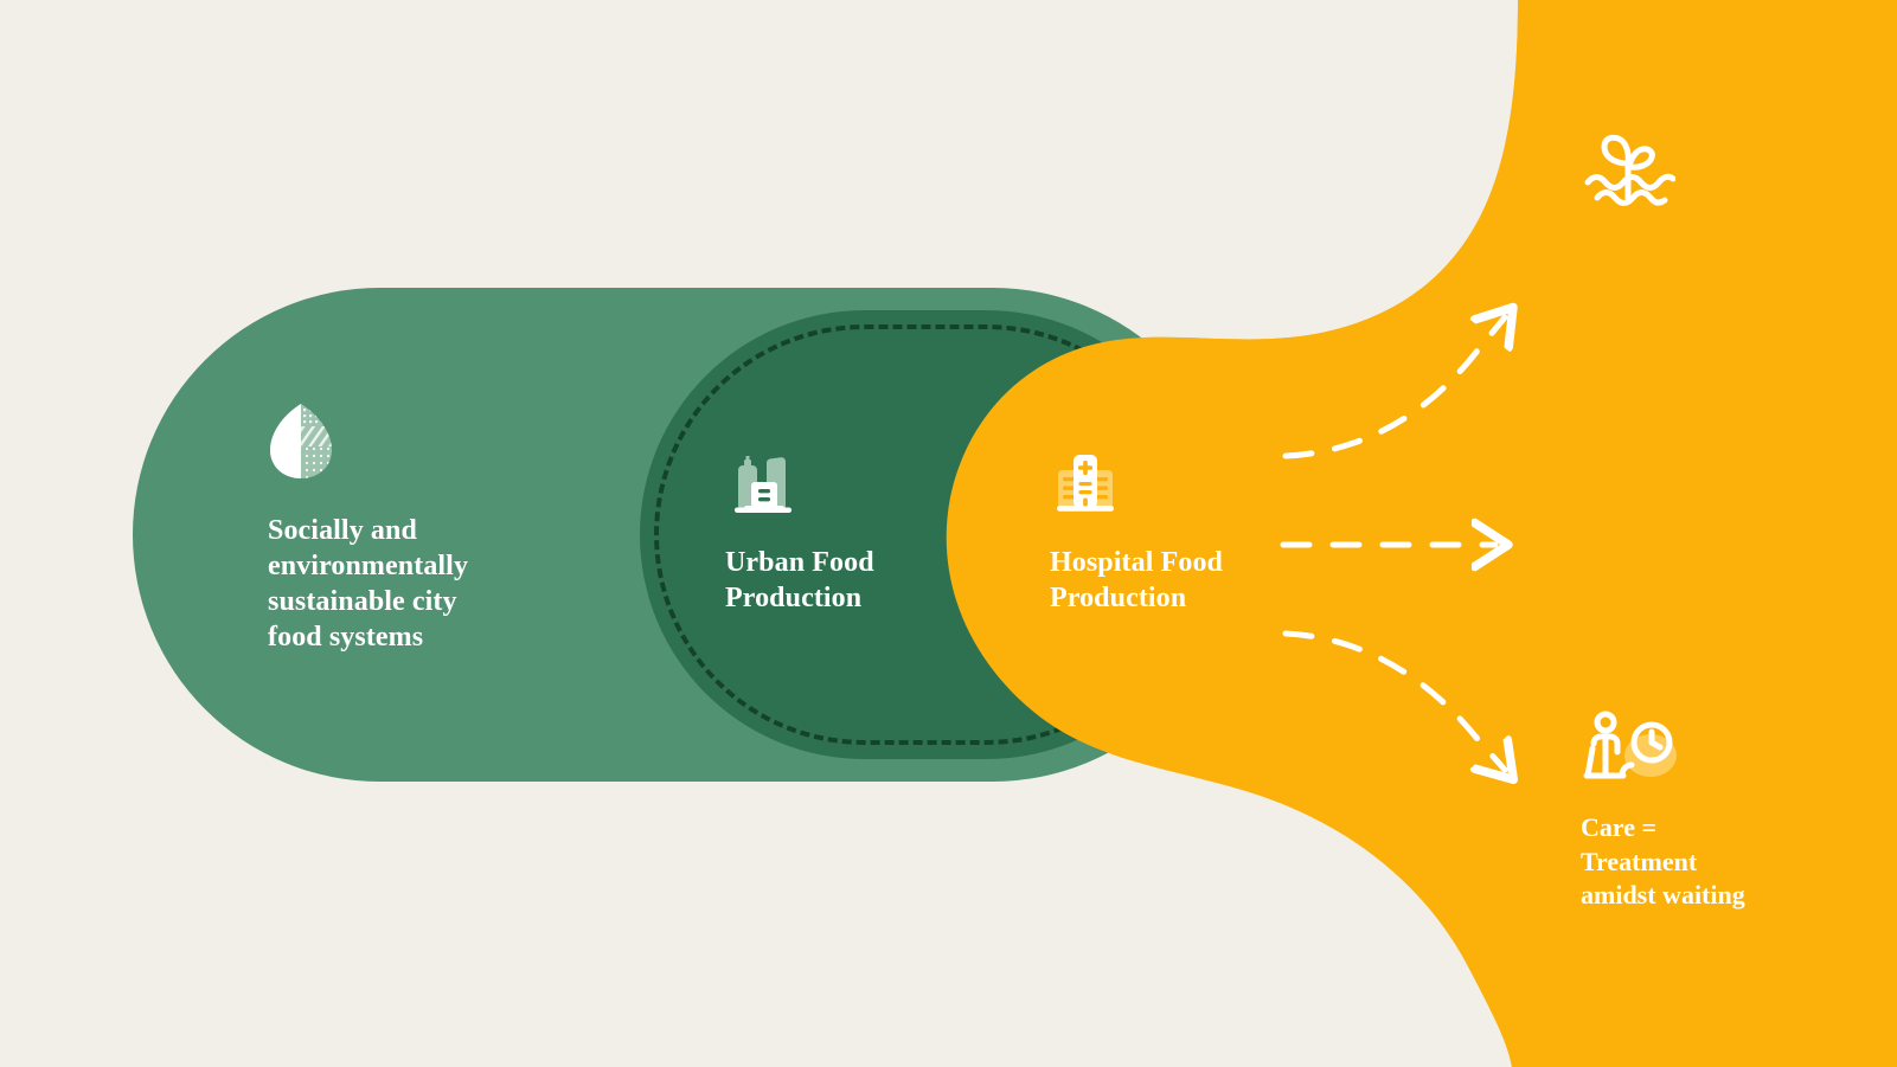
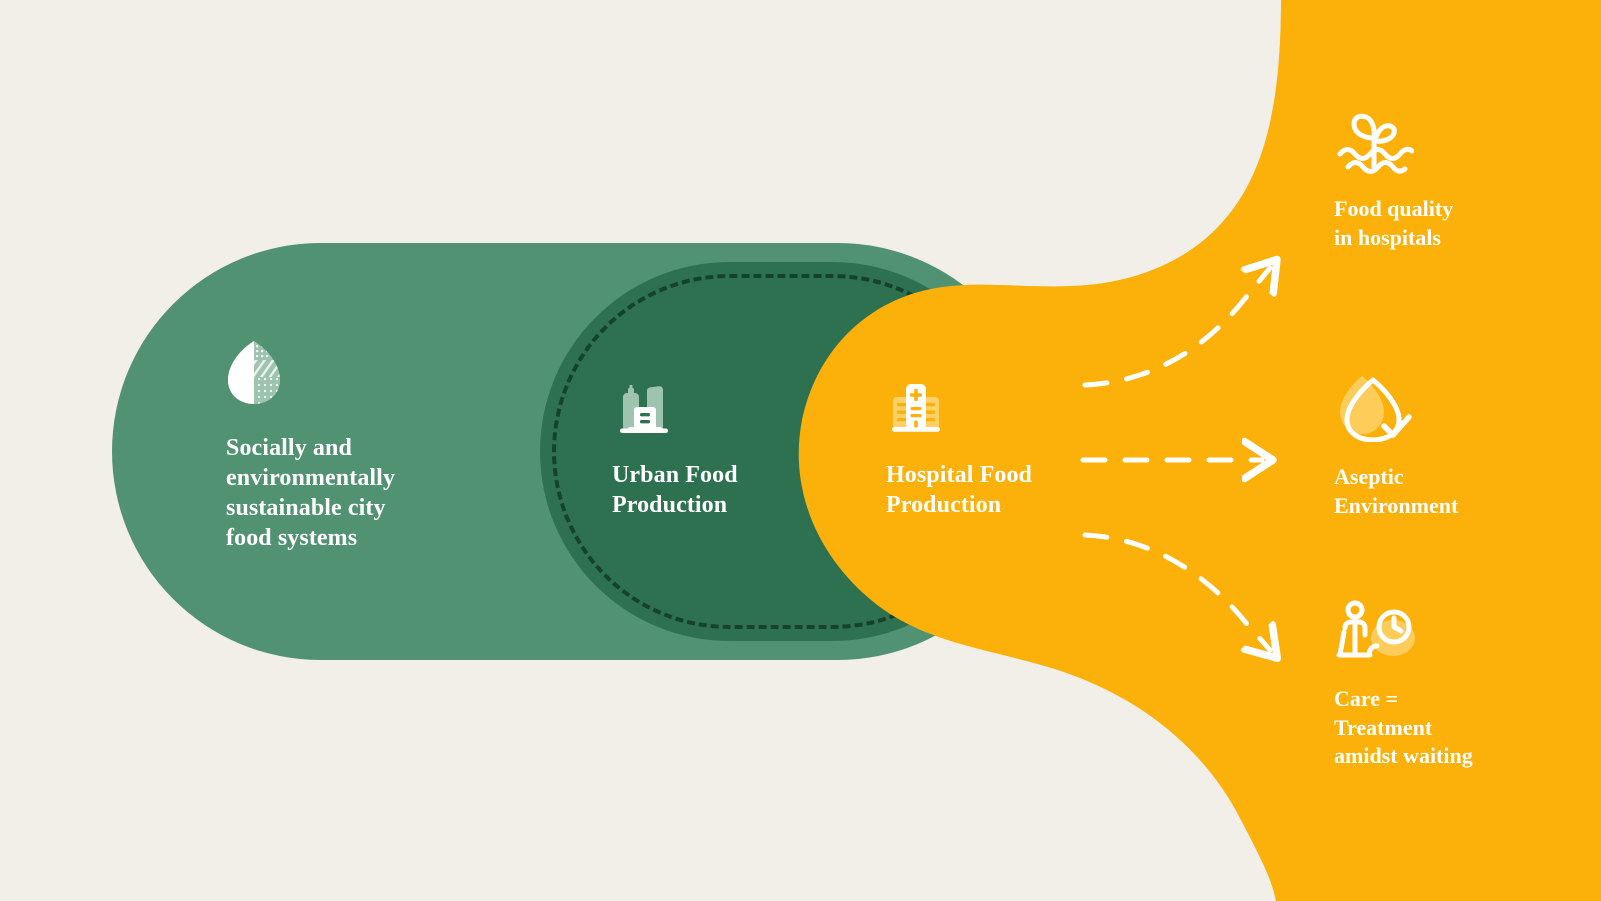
  Socially and
  environmentally
  sustainable city
  food systems
  Urban Food
  Production
  Hospital Food
  Production
+ Food quality
+ in hospitals
+ Aseptic
+ Environment
  Care =
  Treatment
  amidst waiting
